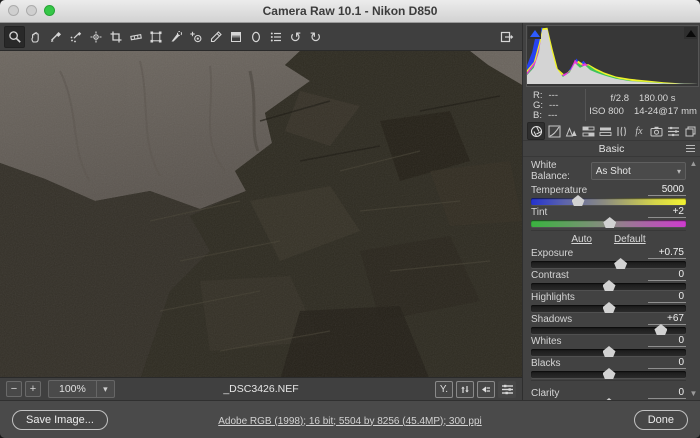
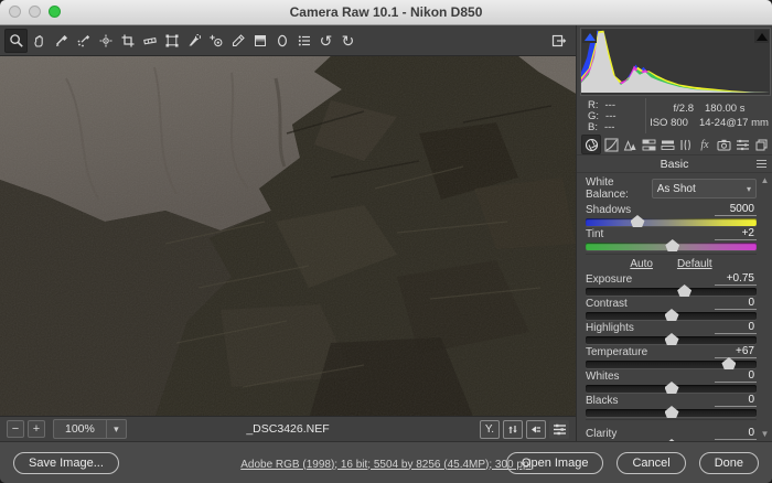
  Camera Raw 10.1 - Nikon D850
  ↺
  ↻
  −
  +
  100%
  ▾
  _DSC3426.NEF
  Y.
  R:
  ---
  G:
  ---
  B:
  ---
  f/2.8
  180.00 s
  ISO 800
  14-24@17 mm
  fx
  Basic
  White Balance:
  As Shot
  ▾
- Temperature
+ Shadows
  5000
  Tint
  +2
  Auto
  Default
  Exposure
  +0.75
  Contrast
  0
  Highlights
  0
- Shadows
+ Temperature
  +67
  Whites
  0
  Blacks
  0
  Clarity
  0
  ▲
  ▼
  Save Image...
  Adobe RGB (1998); 16 bit; 5504 by 8256 (45.4MP); 300 ppi
+ Open Image
+ Cancel
  Done
